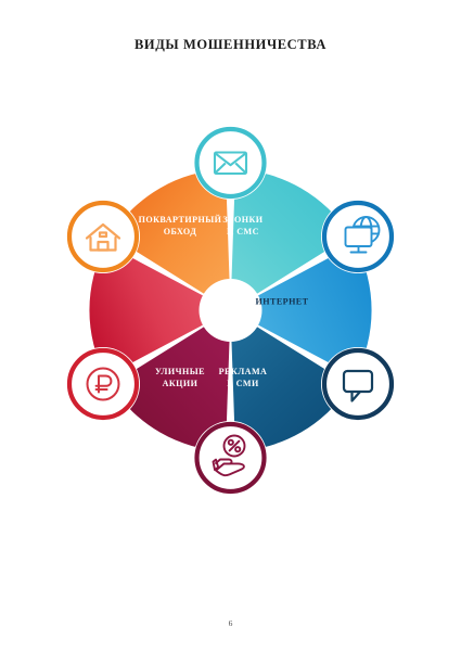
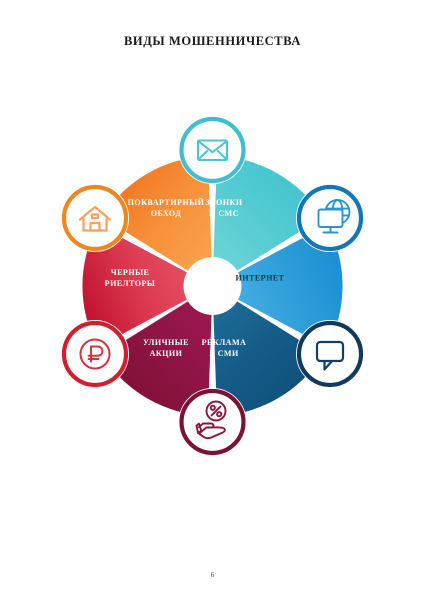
  ВИДЫ МОШЕННИЧЕСТВА
  ЗВОНКИ
  И СМС
  ИНТЕРНЕТ
  РЕКЛАМА
  В СМИ
  УЛИЧНЫЕ
  АКЦИИ
+ ЧЕРНЫЕ
+ РИЕЛТОРЫ
  ПОКВАРТИРНЫЙ
  ОБХОД
  6
